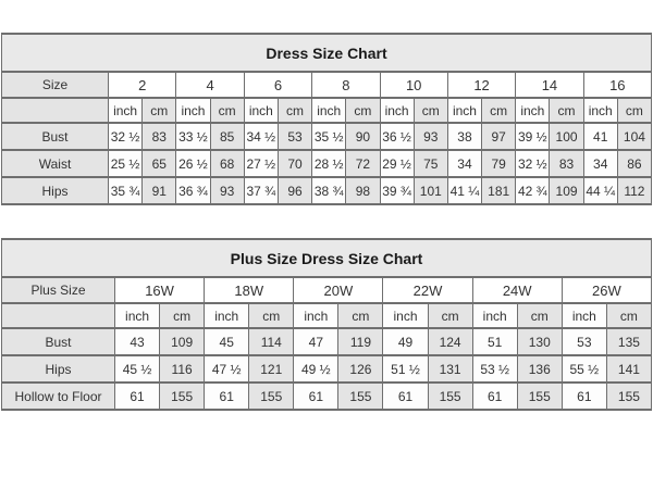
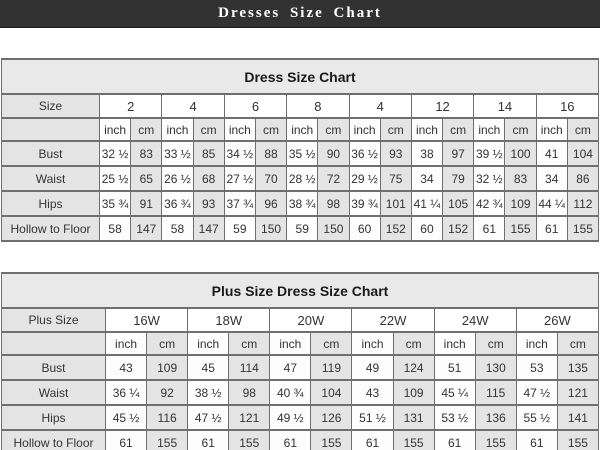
+ Dresses Size Chart
  Dress Size Chart
- Size	2	4	6	8	10	12	14	16
+ Size	2	4	6	8	4	12	14	16
  	inch	cm	inch	cm	inch	cm	inch	cm	inch	cm	inch	cm	inch	cm	inch	cm
- Bust	32 ½	83	33 ½	85	34 ½	53	35 ½	90	36 ½	93	38	97	39 ½	100	41	104
+ Bust	32 ½	83	33 ½	85	34 ½	88	35 ½	90	36 ½	93	38	97	39 ½	100	41	104
  Waist	25 ½	65	26 ½	68	27 ½	70	28 ½	72	29 ½	75	34	79	32 ½	83	34	86
- Hips	35 ¾	91	36 ¾	93	37 ¾	96	38 ¾	98	39 ¾	101	41 ¼	181	42 ¾	109	44 ¼	112
+ Hips	35 ¾	91	36 ¾	93	37 ¾	96	38 ¾	98	39 ¾	101	41 ¼	105	42 ¾	109	44 ¼	112
+ Hollow to Floor	58	147	58	147	59	150	59	150	60	152	60	152	61	155	61	155
  Plus Size Dress Size Chart
  Plus Size	16W	18W	20W	22W	24W	26W
  	inch	cm	inch	cm	inch	cm	inch	cm	inch	cm	inch	cm
  Bust	43	109	45	114	47	119	49	124	51	130	53	135
+ Waist	36 ¼	92	38 ½	98	40 ¾	104	43	109	45 ¼	115	47 ½	121
  Hips	45 ½	116	47 ½	121	49 ½	126	51 ½	131	53 ½	136	55 ½	141
  Hollow to Floor	61	155	61	155	61	155	61	155	61	155	61	155
